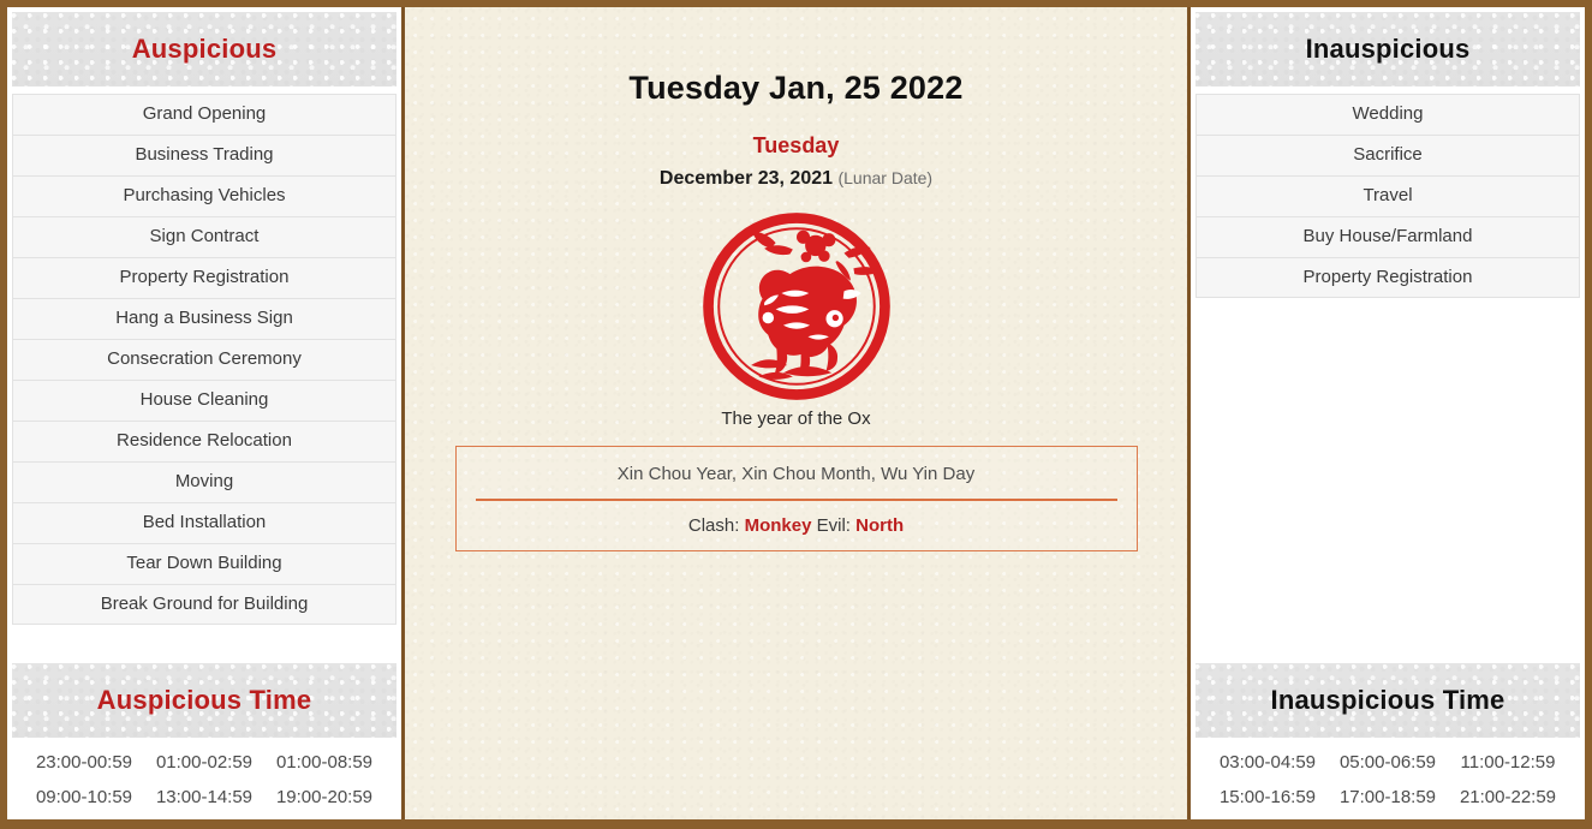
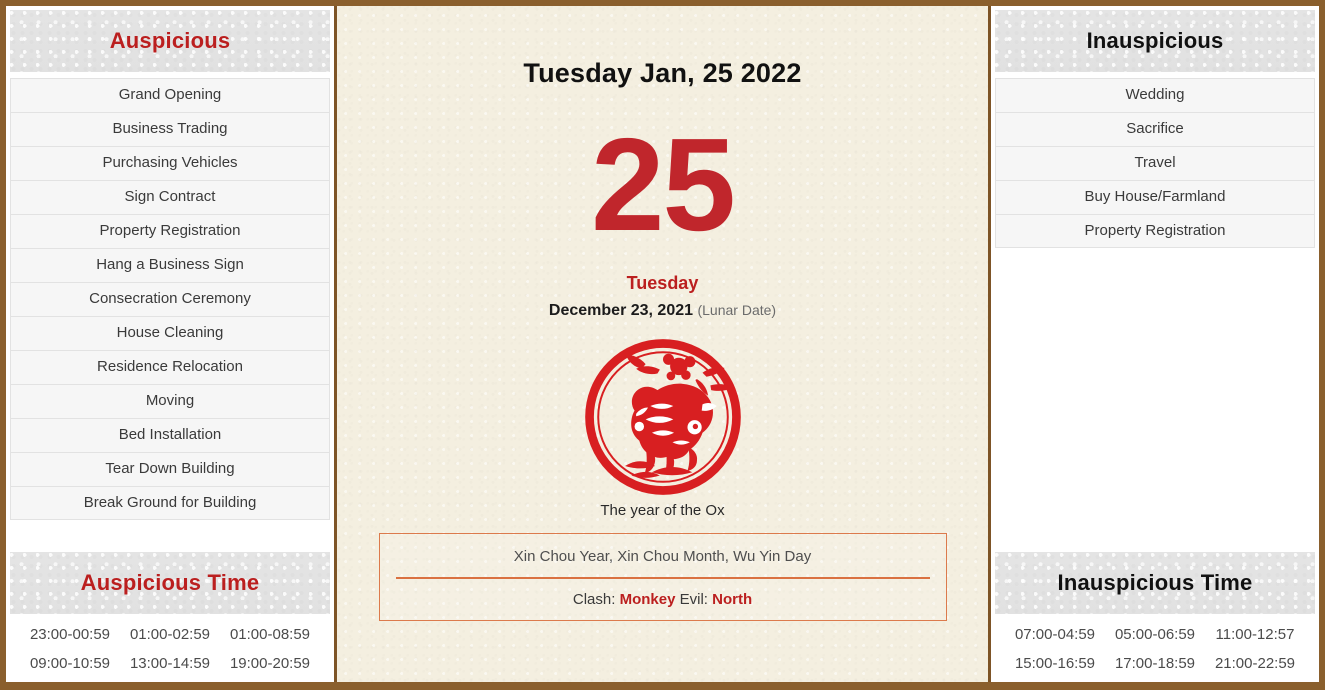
  Auspicious
  Grand Opening
  Business Trading
  Purchasing Vehicles
  Sign Contract
  Property Registration
  Hang a Business Sign
  Consecration Ceremony
  House Cleaning
  Residence Relocation
  Moving
  Bed Installation
  Tear Down Building
  Break Ground for Building
  Auspicious Time
  23:00-00:59
  01:00-02:59
  01:00-08:59
  09:00-10:59
  13:00-14:59
  19:00-20:59
  Tuesday Jan, 25 2022
+ 25
  Tuesday
  December 23, 2021 (Lunar Date)
  The year of the Ox
  Xin Chou Year, Xin Chou Month, Wu Yin Day
  Clash: Monkey Evil: North
  Inauspicious
  Wedding
  Sacrifice
  Travel
  Buy House/Farmland
  Property Registration
  Inauspicious Time
- 03:00-04:59
+ 07:00-04:59
  05:00-06:59
- 11:00-12:59
+ 11:00-12:57
  15:00-16:59
  17:00-18:59
  21:00-22:59
